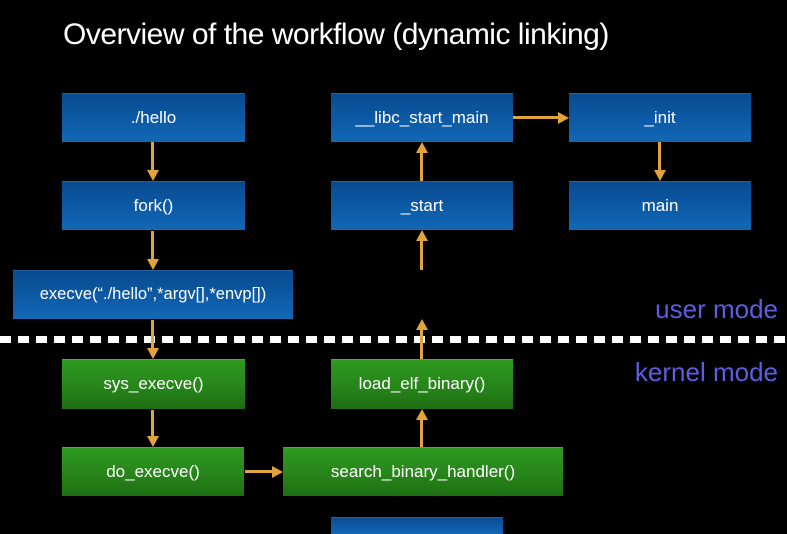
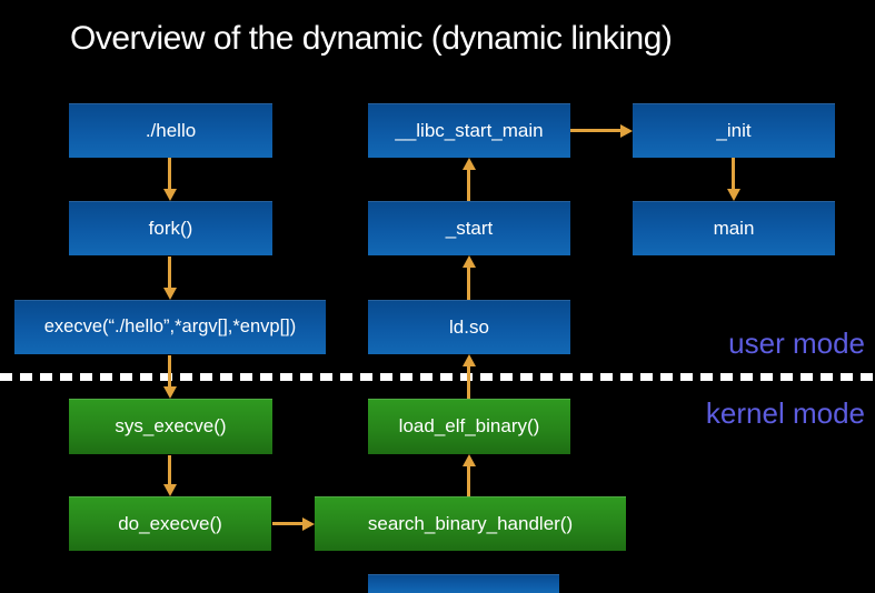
- Overview of the workflow (dynamic linking)
+ Overview of the dynamic (dynamic linking)
  ./hello
  fork()
  execve(“./hello”,*argv[],*envp[])
  __libc_start_main
  _start
+ ld.so
  _init
  main
  sys_execve()
  load_elf_binary()
  do_execve()
  search_binary_handler()
  user mode
  kernel mode
